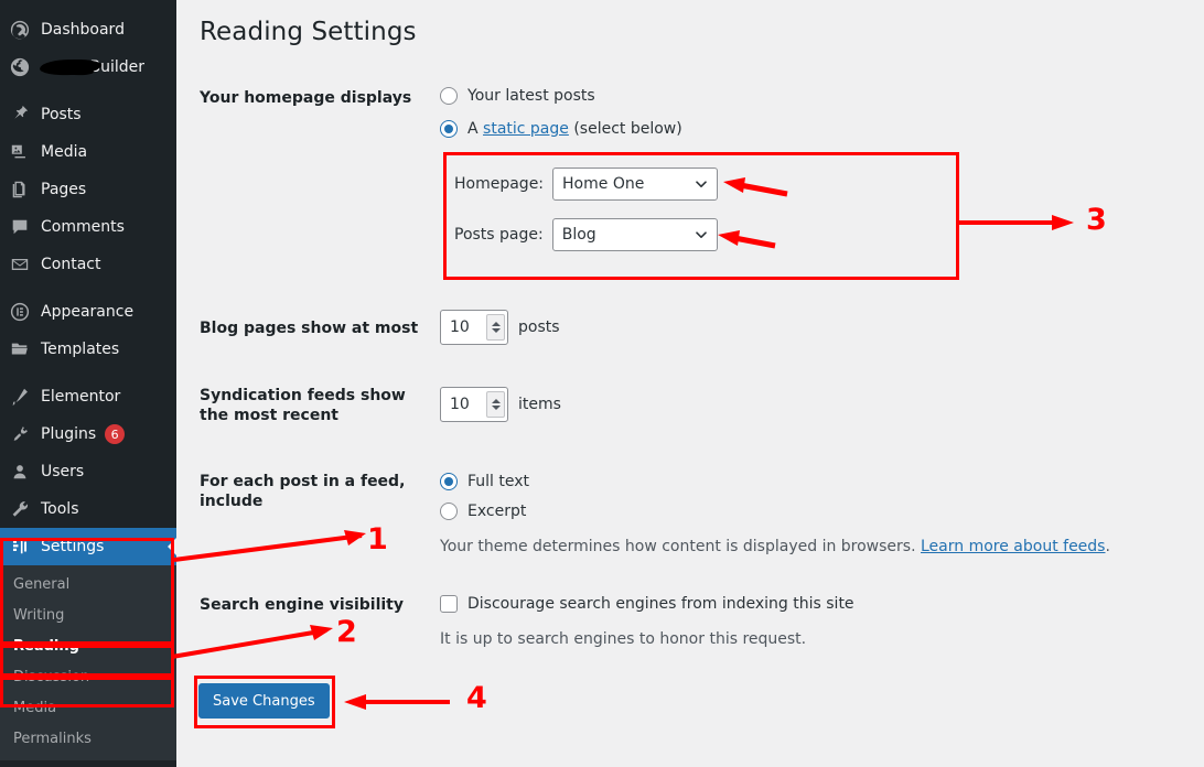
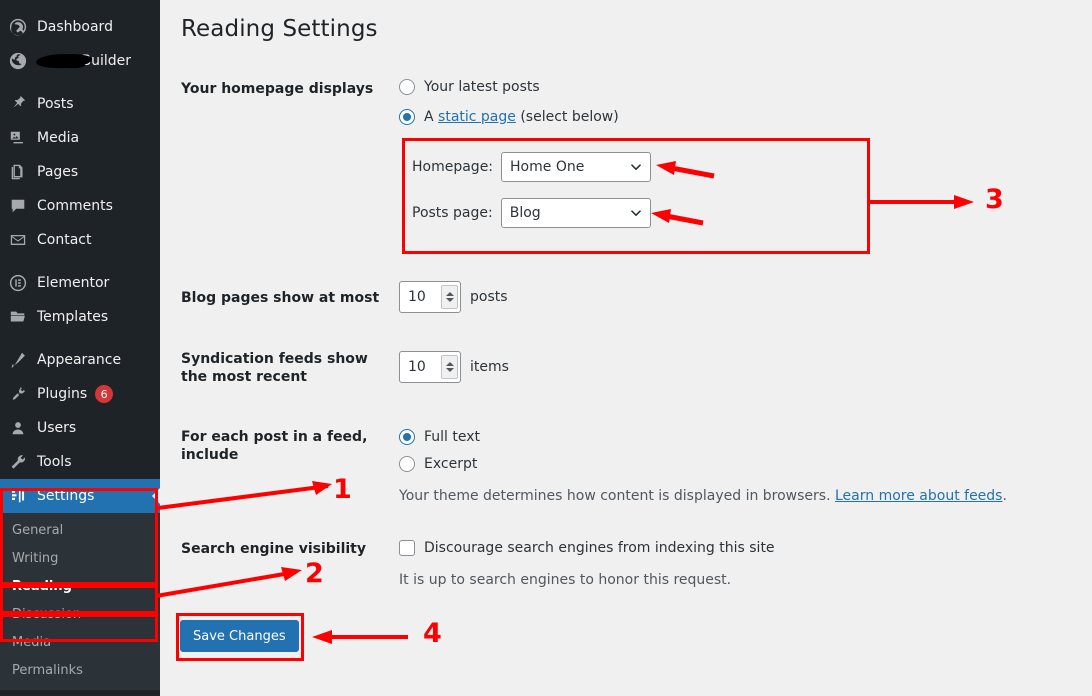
  Dashboard
  uilder
  Posts
  Media
  Pages
  Comments
  Contact
- Appearance
+ Elementor
  Templates
- Elementor
+ Appearance
  Plugins
  6
  Users
  Tools
  Settings
  General
  Writing
  Reading
  Discussion
  Media
  Permalinks
  Reading Settings
  Your homepage displays
  Your latest posts
  A static page (select below)
  Homepage:
  Home One
  Posts page:
  Blog
  Blog pages show at most
  10
  posts
  Syndication feeds show the most recent
  10
  items
  For each post in a feed, include
  Full text
  Excerpt
  Your theme determines how content is displayed in browsers. Learn more about feeds.
  Search engine visibility
  Discourage search engines from indexing this site
  It is up to search engines to honor this request.
  Save Changes
  1
  2
  3
  4
